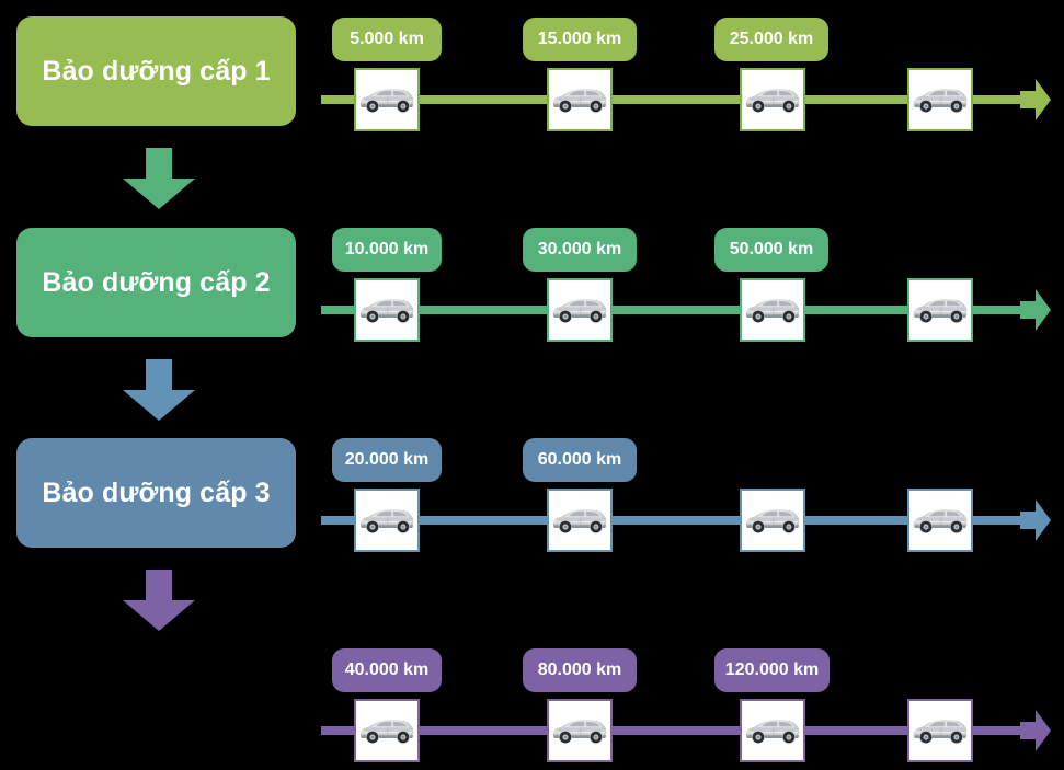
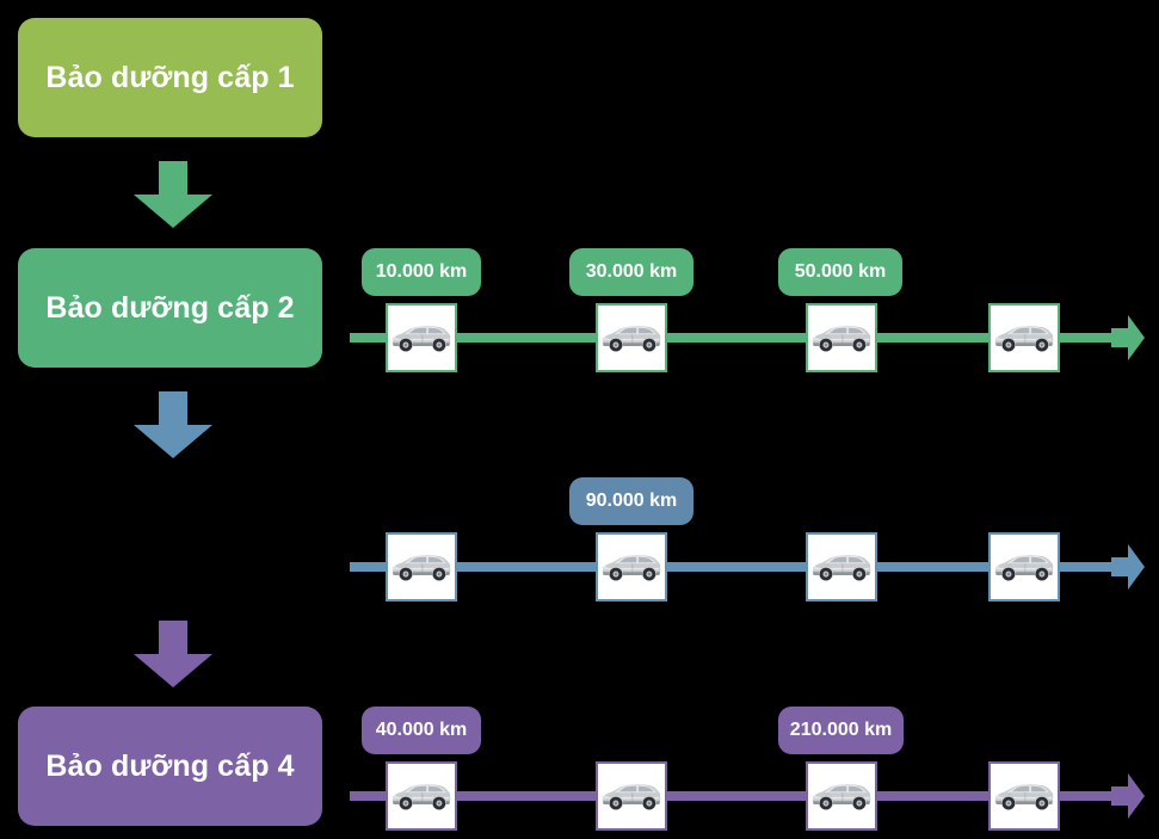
  Bảo dưỡng cấp 1
- 5.000 km
- 15.000 km
- 25.000 km
  Bảo dưỡng cấp 2
  10.000 km
  30.000 km
  50.000 km
- Bảo dưỡng cấp 3
- 20.000 km
- 60.000 km
+ 90.000 km
+ Bảo dưỡng cấp 4
  40.000 km
- 80.000 km
- 120.000 km
+ 210.000 km
